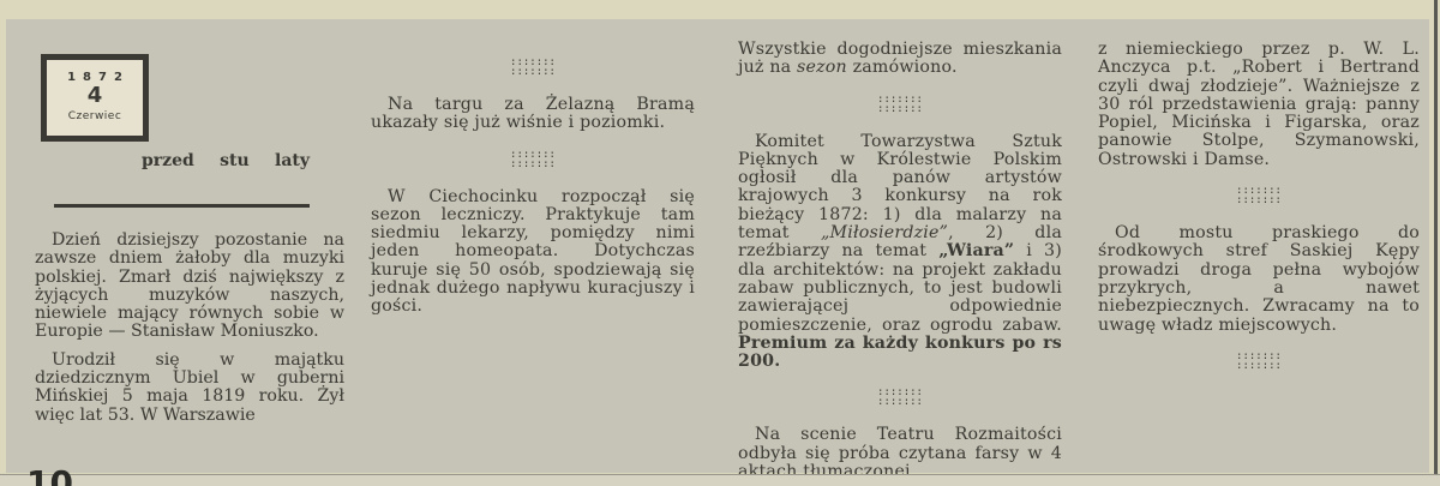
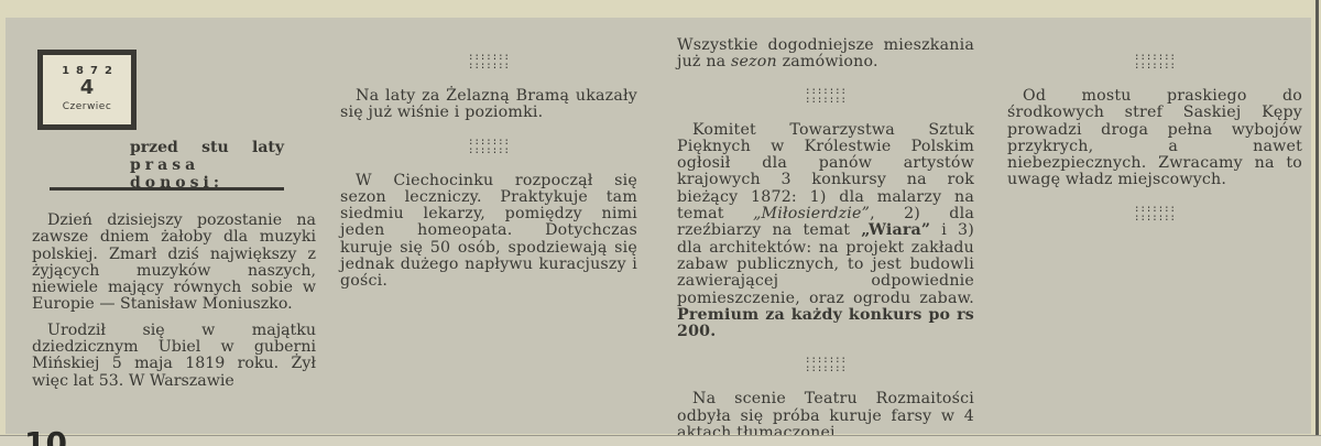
  1872
  4
  Czerwiec
  przed stu laty
+ prasa donosi:
  Dzień dzisiejszy pozostanie na zawsze dniem żałoby dla muzyki polskiej. Zmarł dziś największy z żyjących muzyków naszych, niewiele mający równych sobie w Europie — Stanisław Moniuszko.
  Urodził się w majątku dziedzicznym Ubiel w guberni Mińskiej 5 maja 1819 roku. Żył więc lat 53. W Warszawie
  :::::::
  :::::::
- Na targu za Żelazną Bramą ukazały się już wiśnie i poziomki.
+ Na laty za Żelazną Bramą ukazały się już wiśnie i poziomki.
  :::::::
  :::::::
  W Ciechocinku rozpoczął się sezon leczniczy. Praktykuje tam siedmiu lekarzy, pomiędzy nimi jeden homeopata. Dotychczas kuruje się 50 osób, spodziewają się jednak dużego napływu kuracjuszy i gości.
  Wszystkie dogodniejsze mieszkania już na sezon zamówiono.
  :::::::
  :::::::
  Komitet Towarzystwa Sztuk Pięknych w Królestwie Polskim ogłosił dla panów artystów krajowych 3 konkursy na rok bieżący 1872: 1) dla malarzy na temat „Miłosierdzie”, 2) dla rzeźbiarzy na temat „Wiara” i 3) dla architektów: na projekt zakładu zabaw publicznych, to jest budowli zawierającej odpowiednie pomieszczenie, oraz ogrodu zabaw. Premium za każdy konkurs po rs 200.
  :::::::
  :::::::
- Na scenie Teatru Rozmaitości odbyła się próba czytana farsy w 4 aktach tłumaczonej
+ Na scenie Teatru Rozmaitości odbyła się próba kuruje farsy w 4 aktach tłumaczonej
- z niemieckiego przez p. W. L. Anczyca p.t. „Robert i Bertrand czyli dwaj złodzieje”. Ważniejsze z 30 ról przedstawienia grają: panny Popiel, Micińska i Figarska, oraz panowie Stolpe, Szymanowski, Ostrowski i Damse.
  :::::::
  :::::::
  Od mostu praskiego do środkowych stref Saskiej Kępy prowadzi droga pełna wybojów przykrych, a nawet niebezpiecznych. Zwracamy na to uwagę władz miejscowych.
  :::::::
  :::::::
  10
